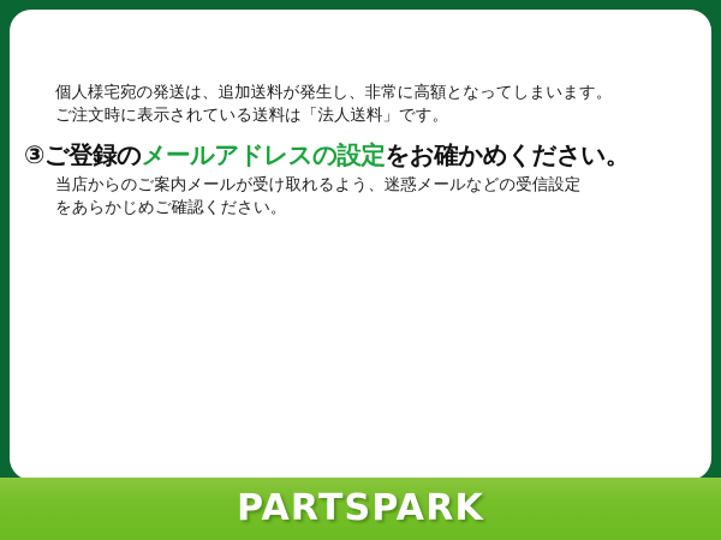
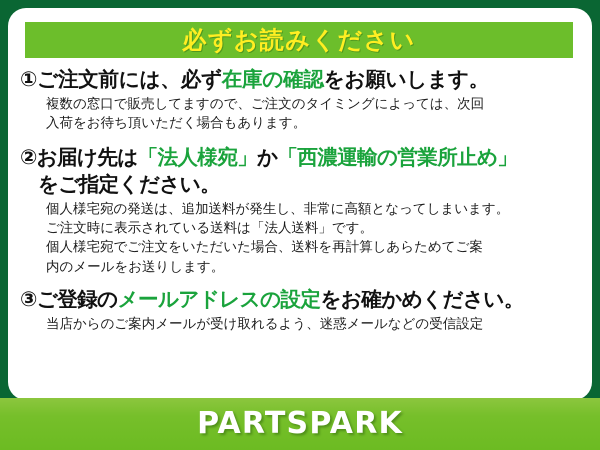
+ 必ずお読みください
+ ①ご注文前には、必ず在庫の確認をお願いします。
+ 複数の窓口で販売してますので、ご注文のタイミングによっては、次回
+ 入荷をお待ち頂いただく場合もあります。
+ ②お届け先は「法人様宛」か「西濃運輸の営業所止め」
+ をご指定ください。
  個人様宅宛の発送は、追加送料が発生し、非常に高額となってしまいます。
  ご注文時に表示されている送料は「法人送料」です。
+ 個人様宅宛でご注文をいただいた場合、送料を再計算しあらためてご案
+ 内のメールをお送りします。
  ③ご登録のメールアドレスの設定をお確かめください。
  当店からのご案内メールが受け取れるよう、迷惑メールなどの受信設定
- をあらかじめご確認ください。
  PARTSPARK
